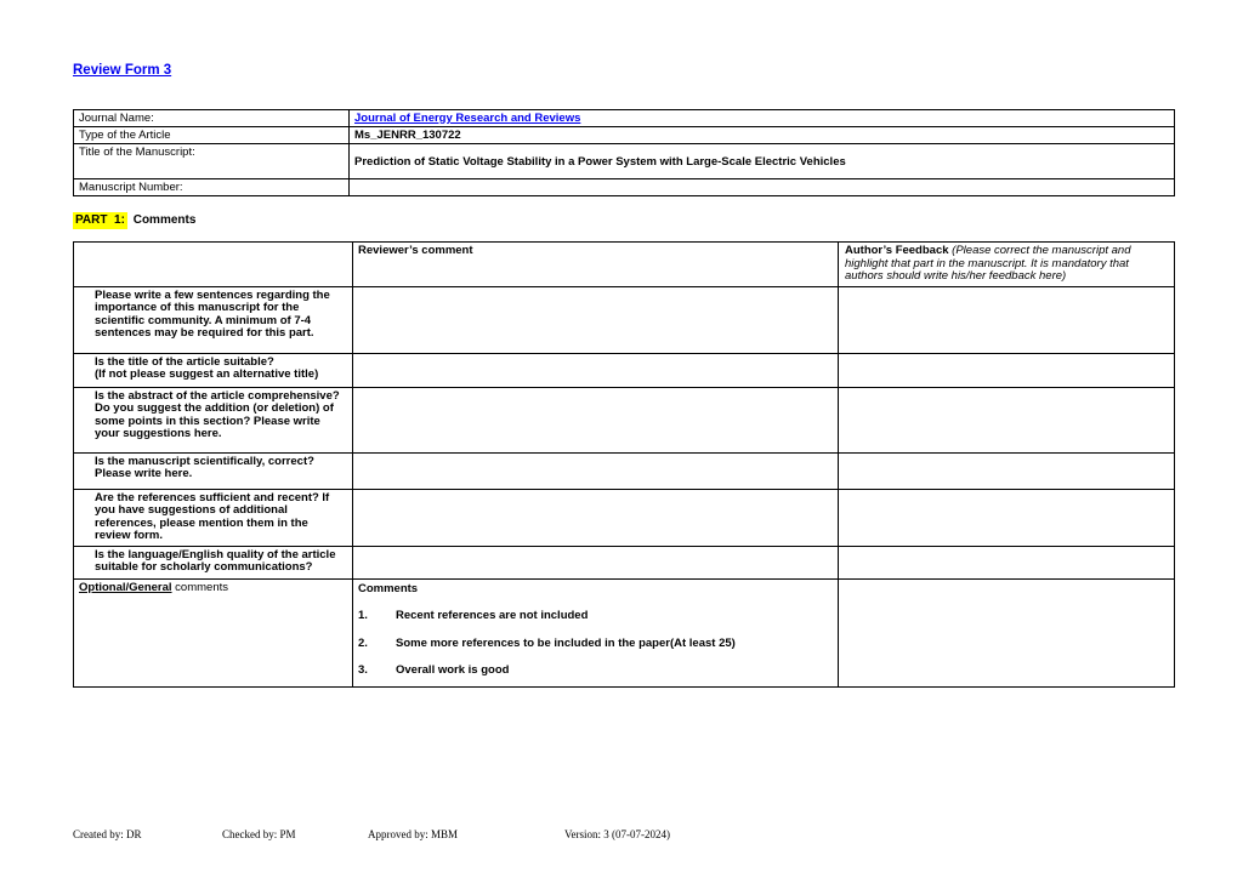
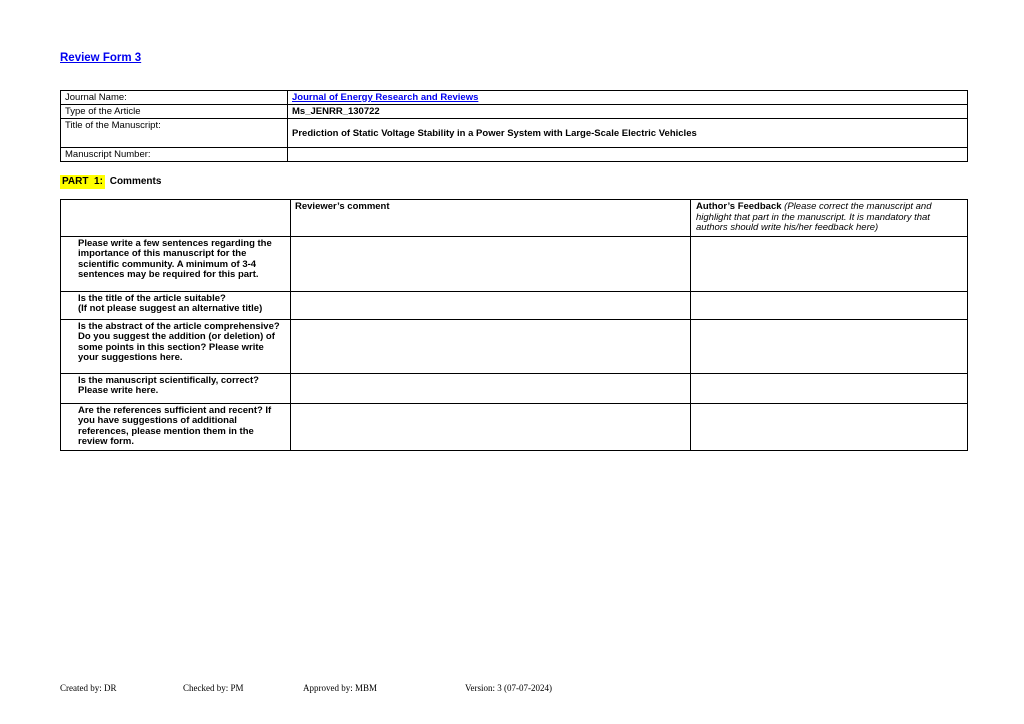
  Review Form 3
  Journal Name:	Journal of Energy Research and Reviews
  Type of the Article	Ms_JENRR_130722
  Title of the Manuscript:	Prediction of Static Voltage Stability in a Power System with Large-Scale Electric Vehicles
  Manuscript Number:
  PART 1: Comments
  	Reviewer’s comment	Author’s Feedback (Please correct the manuscript and highlight that part in the manuscript. It is mandatory that authors should write his/her feedback here)
- Please write a few sentences regarding the importance of this manuscript for the scientific community. A minimum of 7-4 sentences may be required for this part.
+ Please write a few sentences regarding the importance of this manuscript for the scientific community. A minimum of 3-4 sentences may be required for this part.
  Is the title of the article suitable? (If not please suggest an alternative title)
  Is the abstract of the article comprehensive? Do you suggest the addition (or deletion) of some points in this section? Please write your suggestions here.
  Is the manuscript scientifically, correct? Please write here.
  Are the references sufficient and recent? If you have suggestions of additional references, please mention them in the review form.
- Is the language/English quality of the article suitable for scholarly communications?
- Optional/General comments	Comments 1. Recent references are not included 2. Some more references to be included in the paper(At least 25) 3. Overall work is good
  Created by: DR
  Checked by: PM
  Approved by: MBM
  Version: 3 (07-07-2024)
